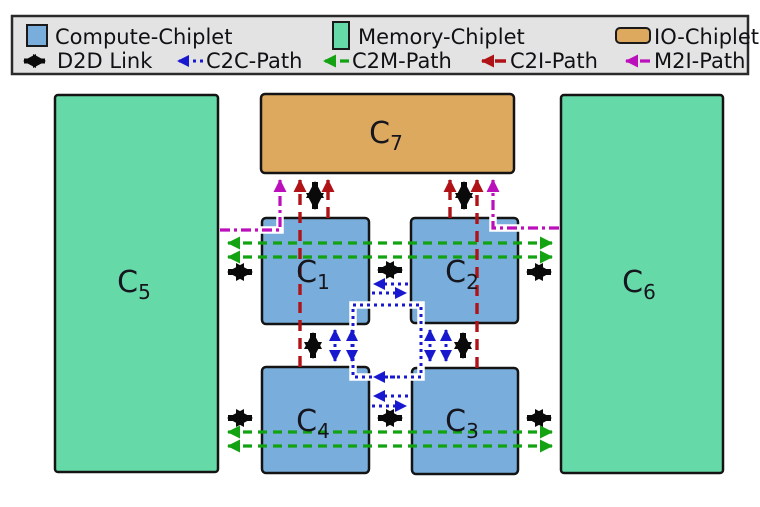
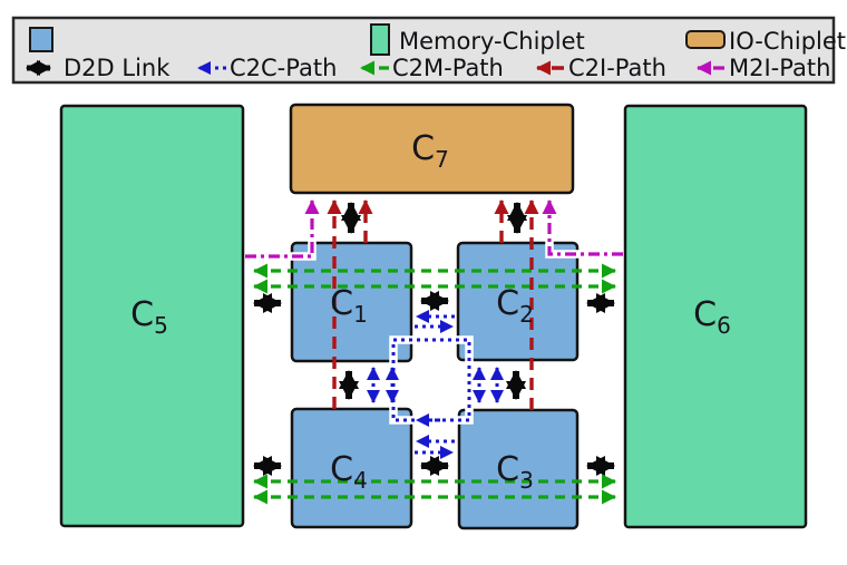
- Compute-Chiplet
  Memory-Chiplet
  IO-Chiplet
  D2D Link
  C2C-Path
  C2M-Path
  C2I-Path
  M2I-Path
  C5
  C6
  C7
  C1
  C2
  C3
  C4
